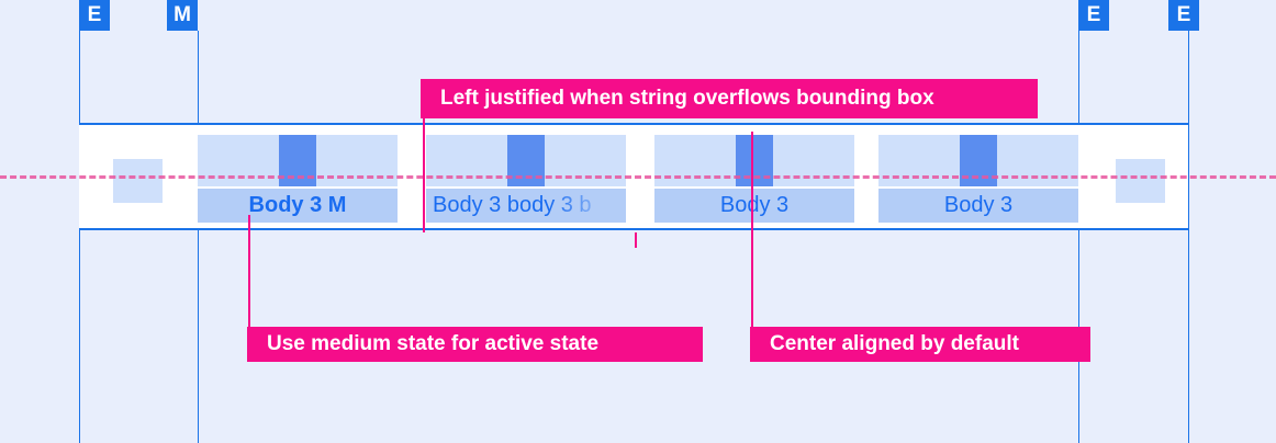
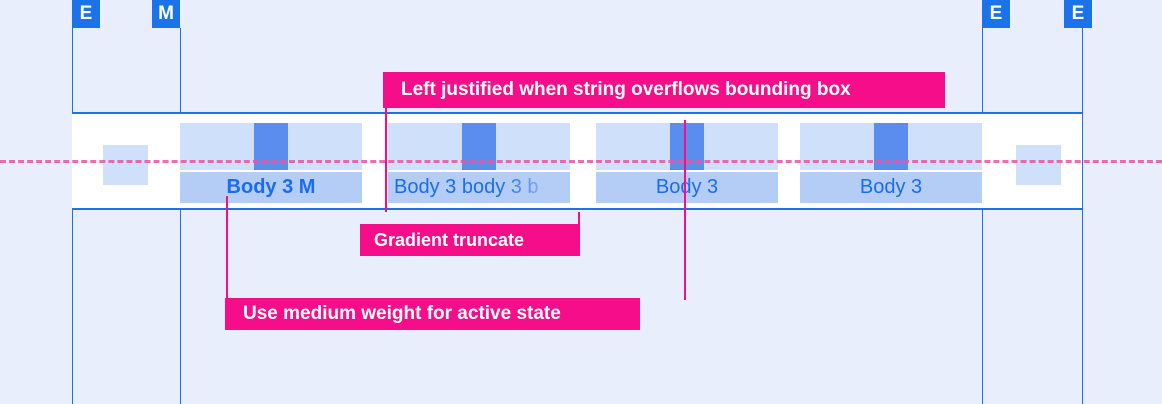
  E
  M
  E
  E
  Body 3 M
  Body 3 bod
  Boy 3
  Body 3
  Left justified when string overflows bounding box
+ Gradient truncate
- Use medium state for active state
+ Use medium weight for active state
- Center aligned by default
